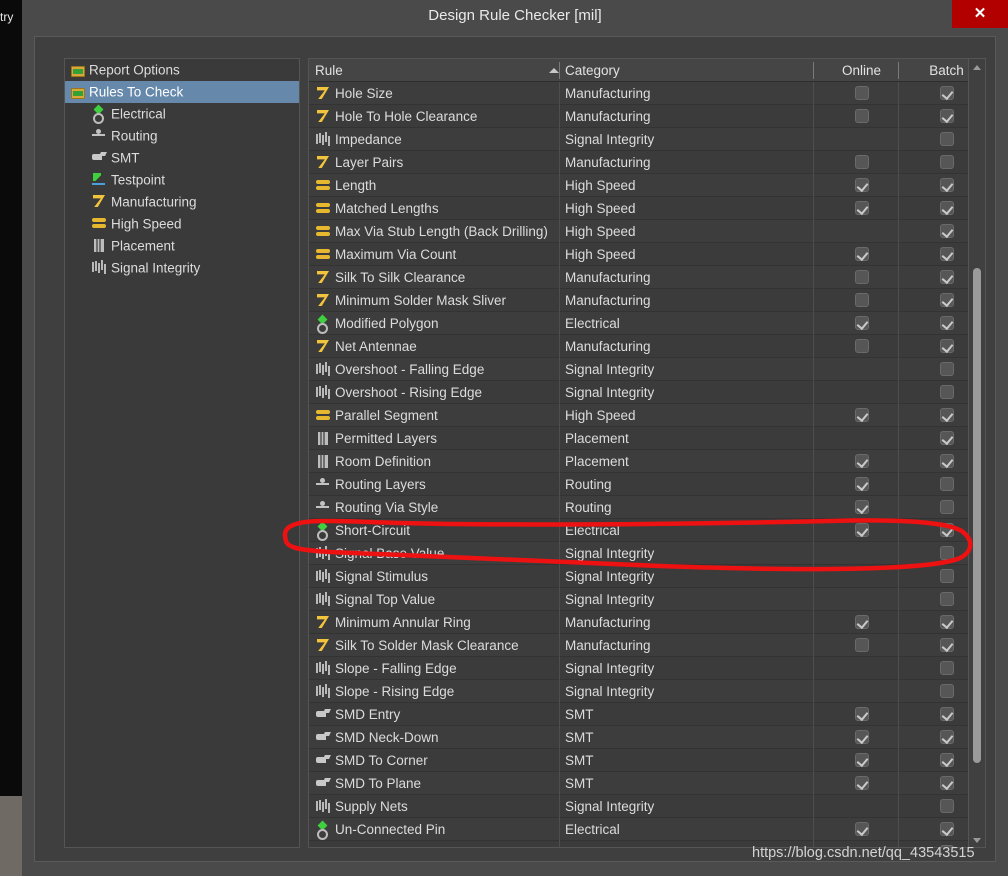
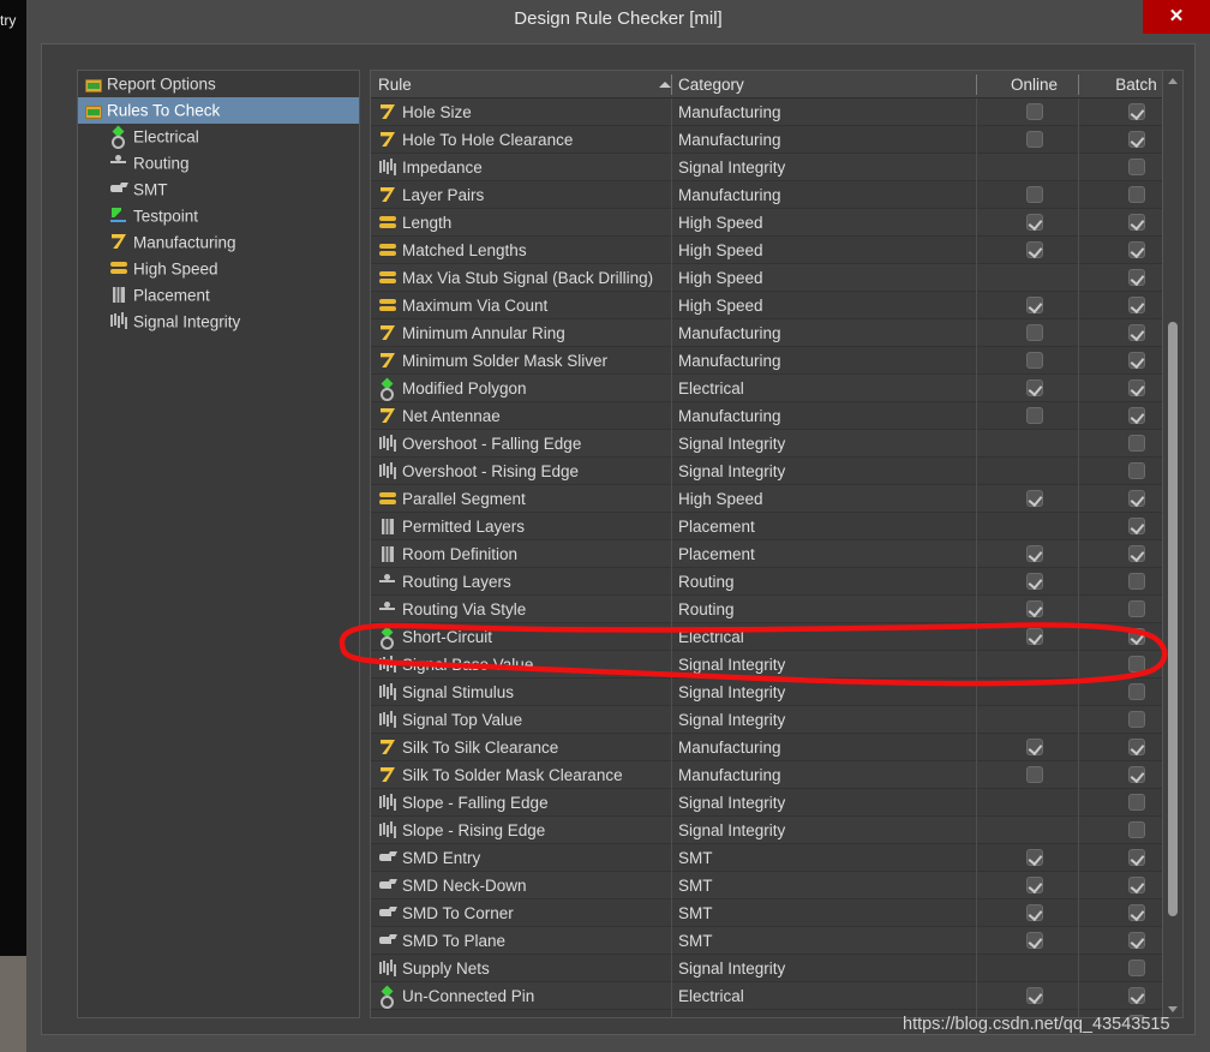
  try
  Design Rule Checker [mil]
  ✕
  Report Options
  Rules To Check
  Electrical
  Routing
  SMT
  Testpoint
  Manufacturing
  High Speed
  Placement
  Signal Integrity
  Rule
  Category
  Online
  Batch
  Hole Size
  Manufacturing
  Hole To Hole Clearance
  Manufacturing
  Impedance
  Signal Integrity
  Layer Pairs
  Manufacturing
  Length
  High Speed
  Matched Lengths
  High Speed
- Max Via Stub Length (Back Drilling)
+ Max Via Stub Signal (Back Drilling)
  High Speed
  Maximum Via Count
  High Speed
- Silk To Silk Clearance
+ Minimum Annular Ring
  Manufacturing
  Minimum Solder Mask Sliver
  Manufacturing
  Modified Polygon
  Electrical
  Net Antennae
  Manufacturing
  Overshoot - Falling Edge
  Signal Integrity
  Overshoot - Rising Edge
  Signal Integrity
  Parallel Segment
  High Speed
  Permitted Layers
  Placement
  Room Definition
  Placement
  Routing Layers
  Routing
  Routing Via Style
  Routing
  Short-Circuit
  Electrical
  Signal Integrity
  Signal Stimulus
  Signal Integrity
  Signal Top Value
  Signal Integrity
- Minimum Annular Ring
+ Silk To Silk Clearance
  Manufacturing
  Silk To Solder Mask Clearance
  Manufacturing
  Slope - Falling Edge
  Signal Integrity
  Slope - Rising Edge
  Signal Integrity
  SMD Entry
  SMT
  SMD Neck-Down
  SMT
  SMD To Corner
  SMT
  SMD To Plane
  SMT
  Supply Nets
  Signal Integrity
  Un-Connected Pin
  Electrical
  https://blog.csdn.net/qq_43543515
